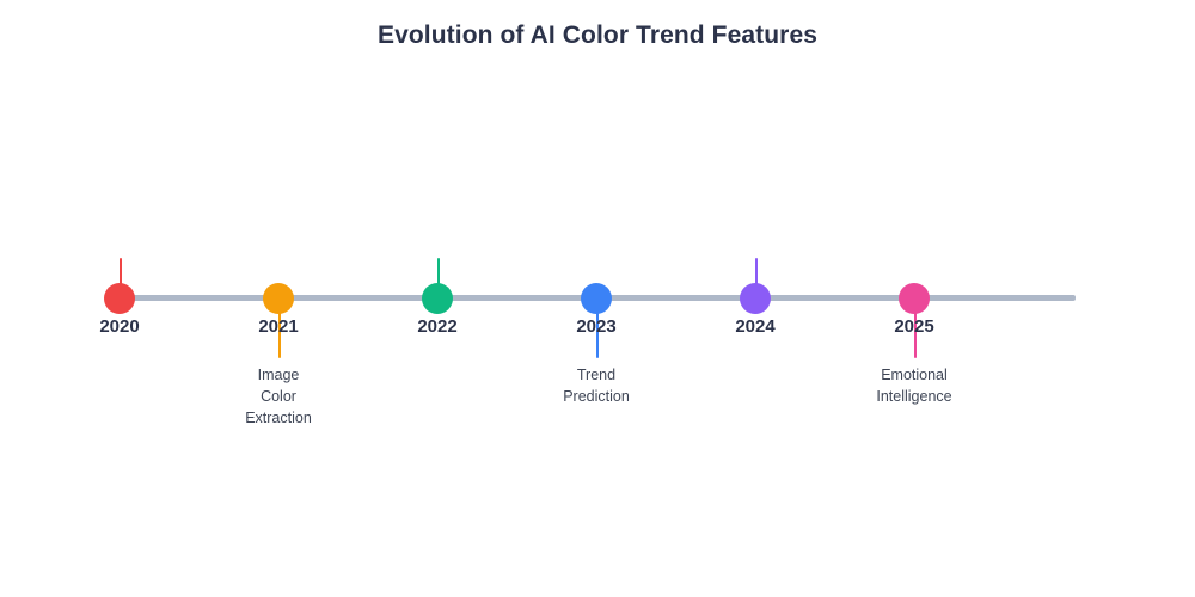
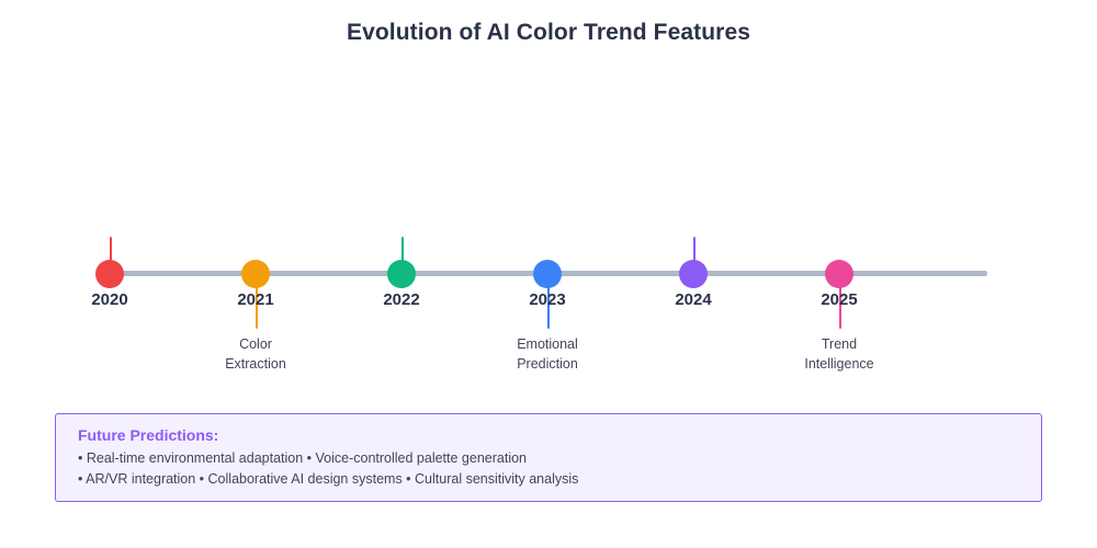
  Evolution of AI Color Trend Features
  2020
  2021
- Image
  Color
  Extraction
  2022
  2023
- Trend
+ Emotional
  Prediction
  2024
  2025
- Emotional
+ Trend
  Intelligence
+ Future Predictions:
+ • Real-time environmental adaptation • Voice-controlled palette generation
+ • AR/VR integration • Collaborative AI design systems • Cultural sensitivity analysis
